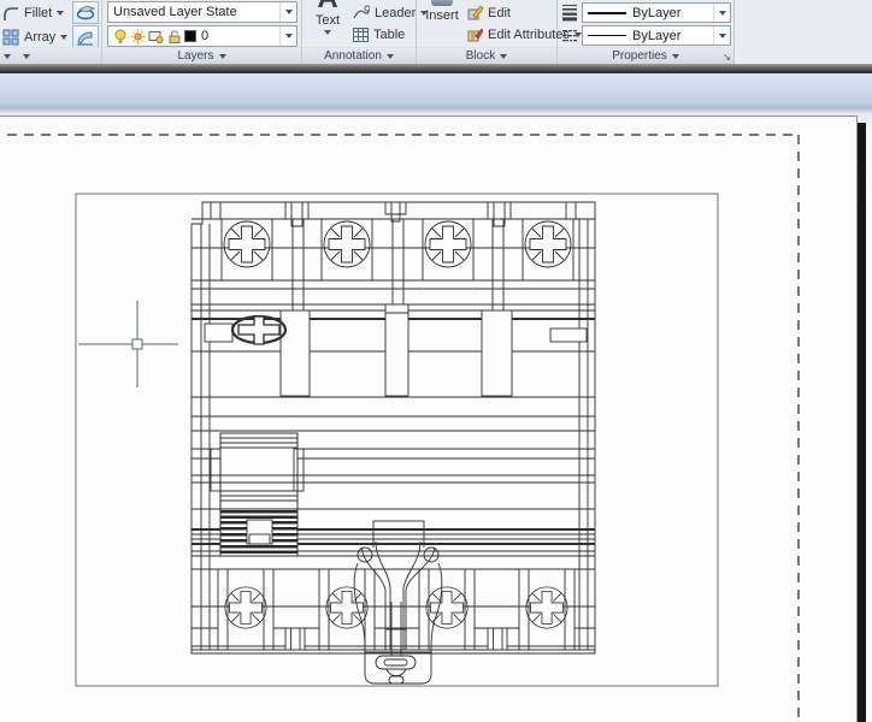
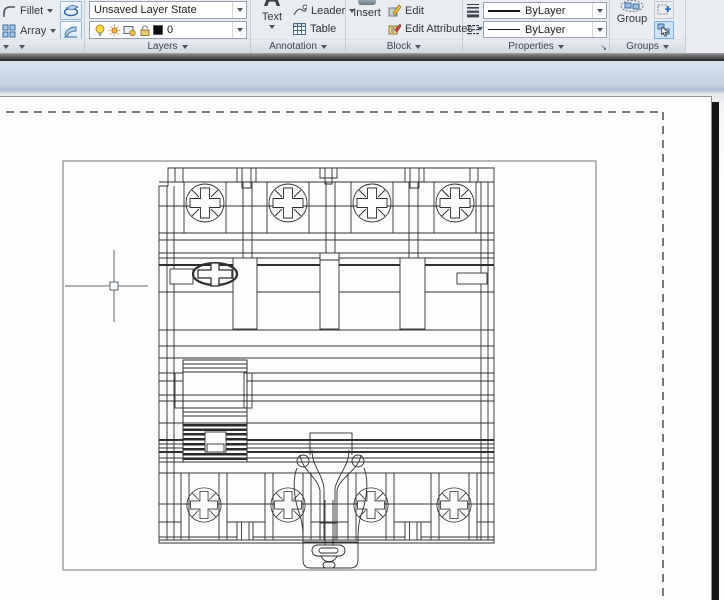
  Fillet
  Array
  Unsaved Layer State
  0
  Layers
  Text
  Leader
  Table
  Annotation
  Insert
  Edit
  Edit Attributes
  Block
  ByLayer
  ByLayer
  Properties
  ↘
+ Group
+ Groups
